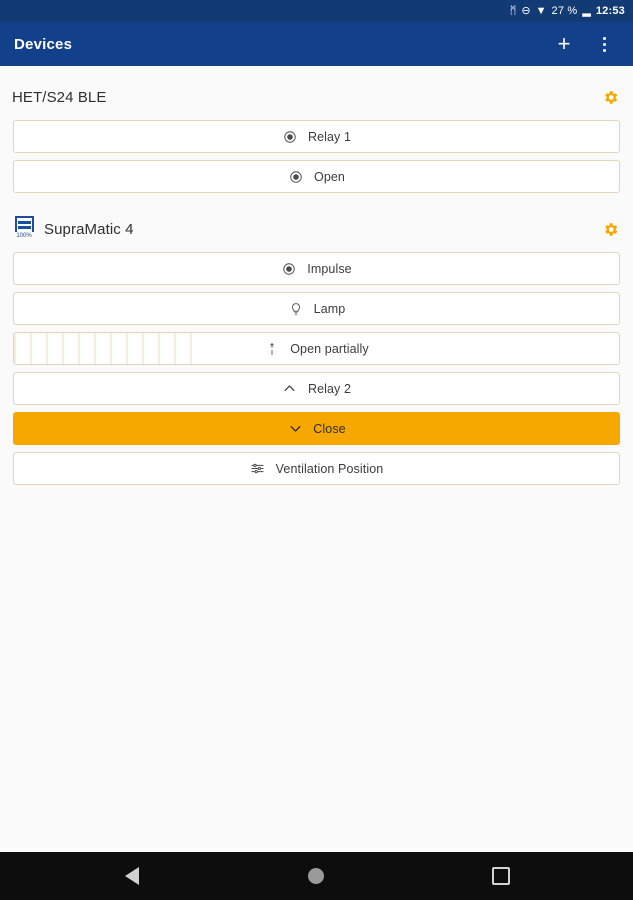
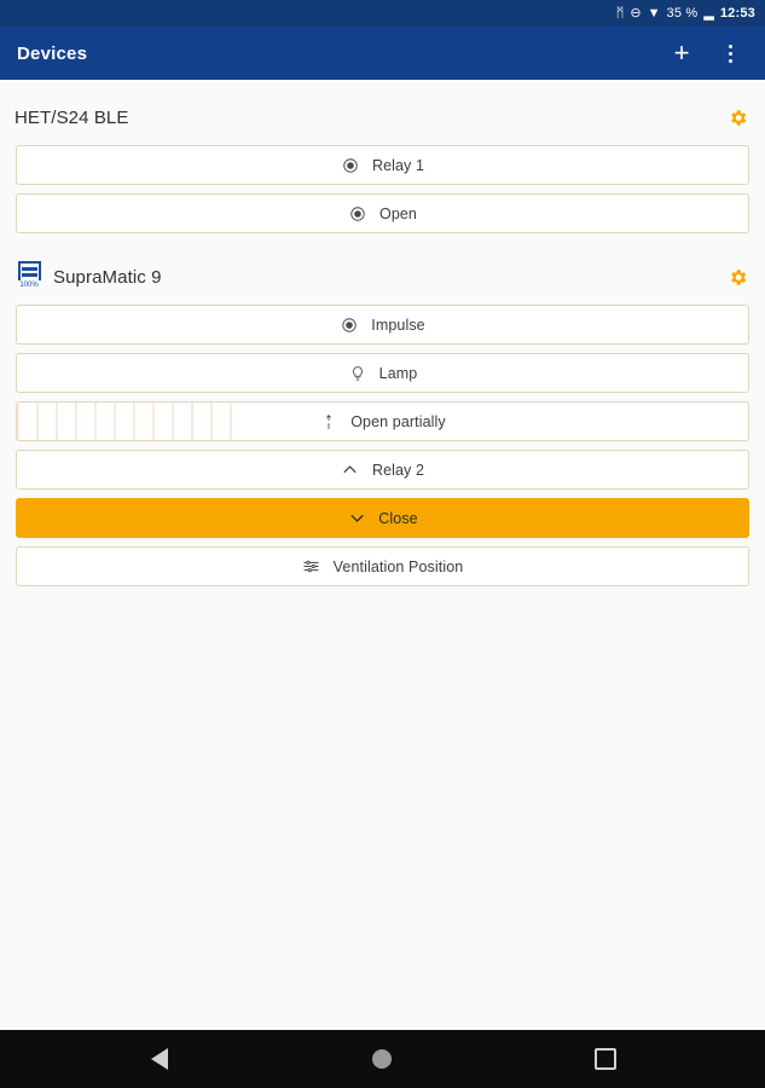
  ᛗ
  ⊖
  ▼
- 27 %
+ 35 %
  ▂
  12:53
  Devices
  +
  HET/S24 BLE
  Relay 1
  Open
- SupraMatic 4
+ SupraMatic 9
  Impulse
  Lamp
  Open partially
  Relay 2
  Close
  Ventilation Position
